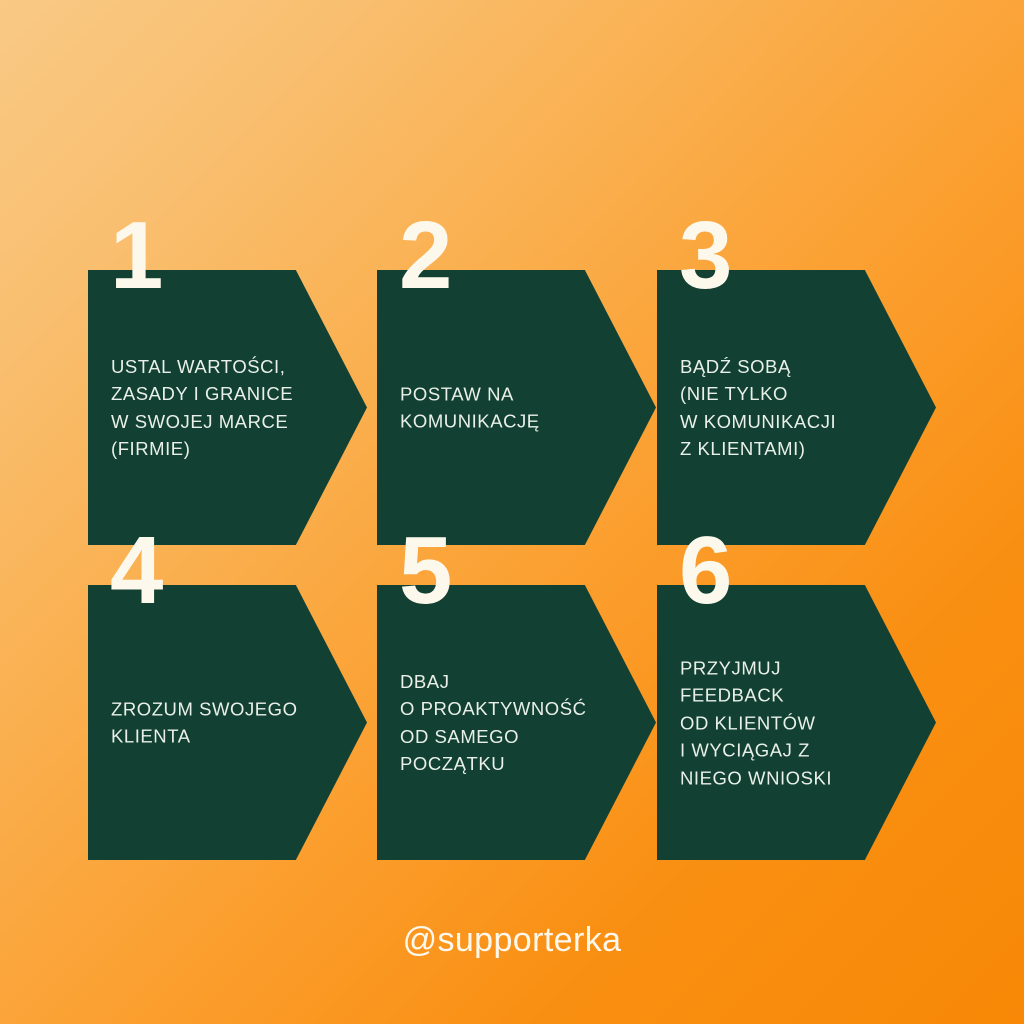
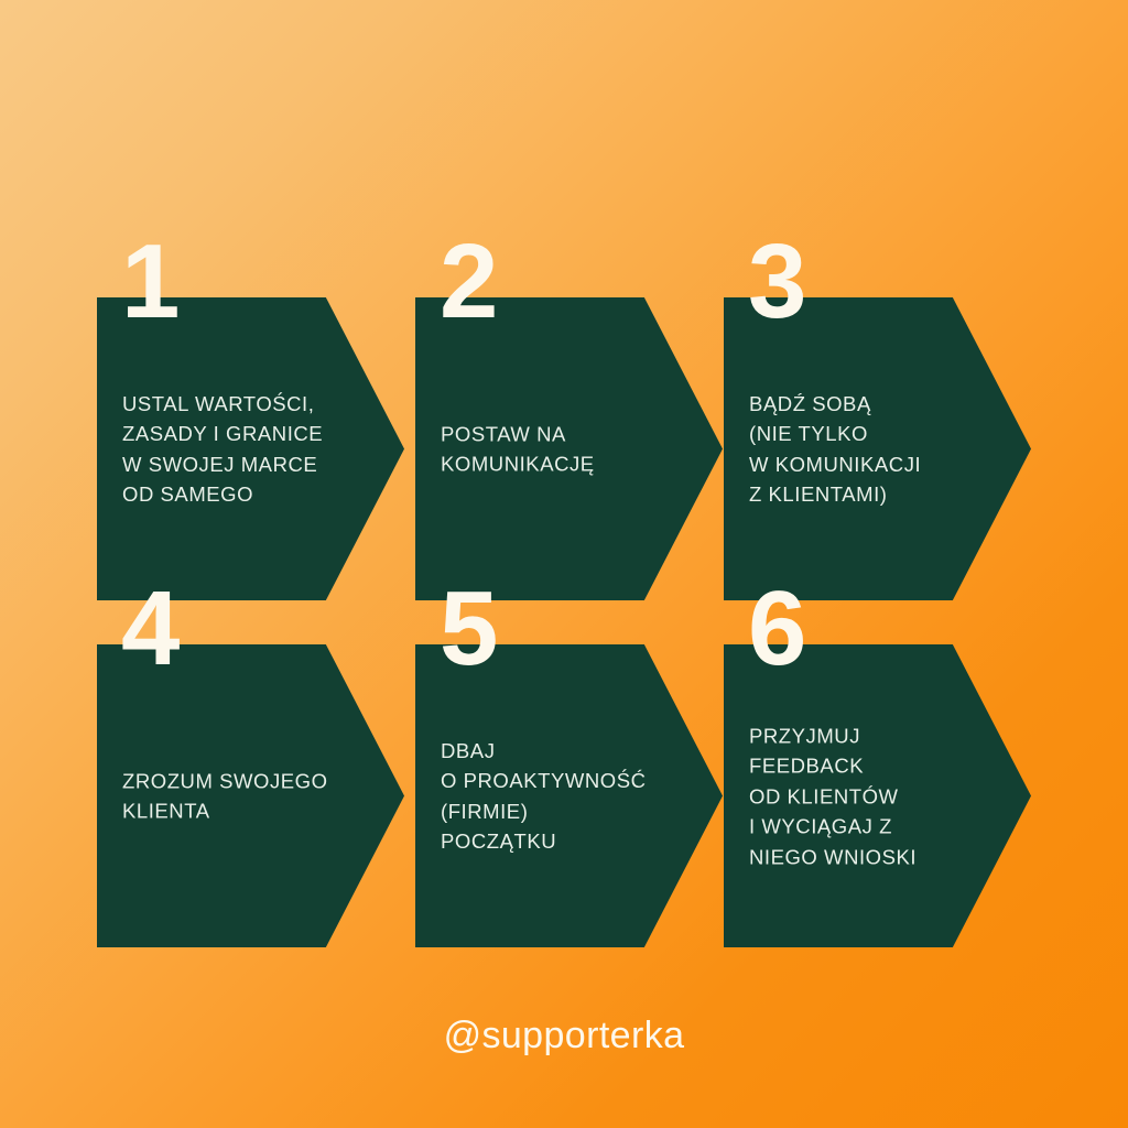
  1
  USTAL WARTOŚCI,
  ZASADY I GRANICE
  W SWOJEJ MARCE
- (FIRMIE)
+ OD SAMEGO
  2
  POSTAW NA
  KOMUNIKACJĘ
  3
  BĄDŹ SOBĄ
  (NIE TYLKO
  W KOMUNIKACJI
  Z KLIENTAMI)
  4
  ZROZUM SWOJEGO
  KLIENTA
  5
  DBAJ
  O PROAKTYWNOŚĆ
- OD SAMEGO
+ (FIRMIE)
  POCZĄTKU
  6
  PRZYJMUJ
  FEEDBACK
  OD KLIENTÓW
  I WYCIĄGAJ Z
  NIEGO WNIOSKI
  @supporterka
